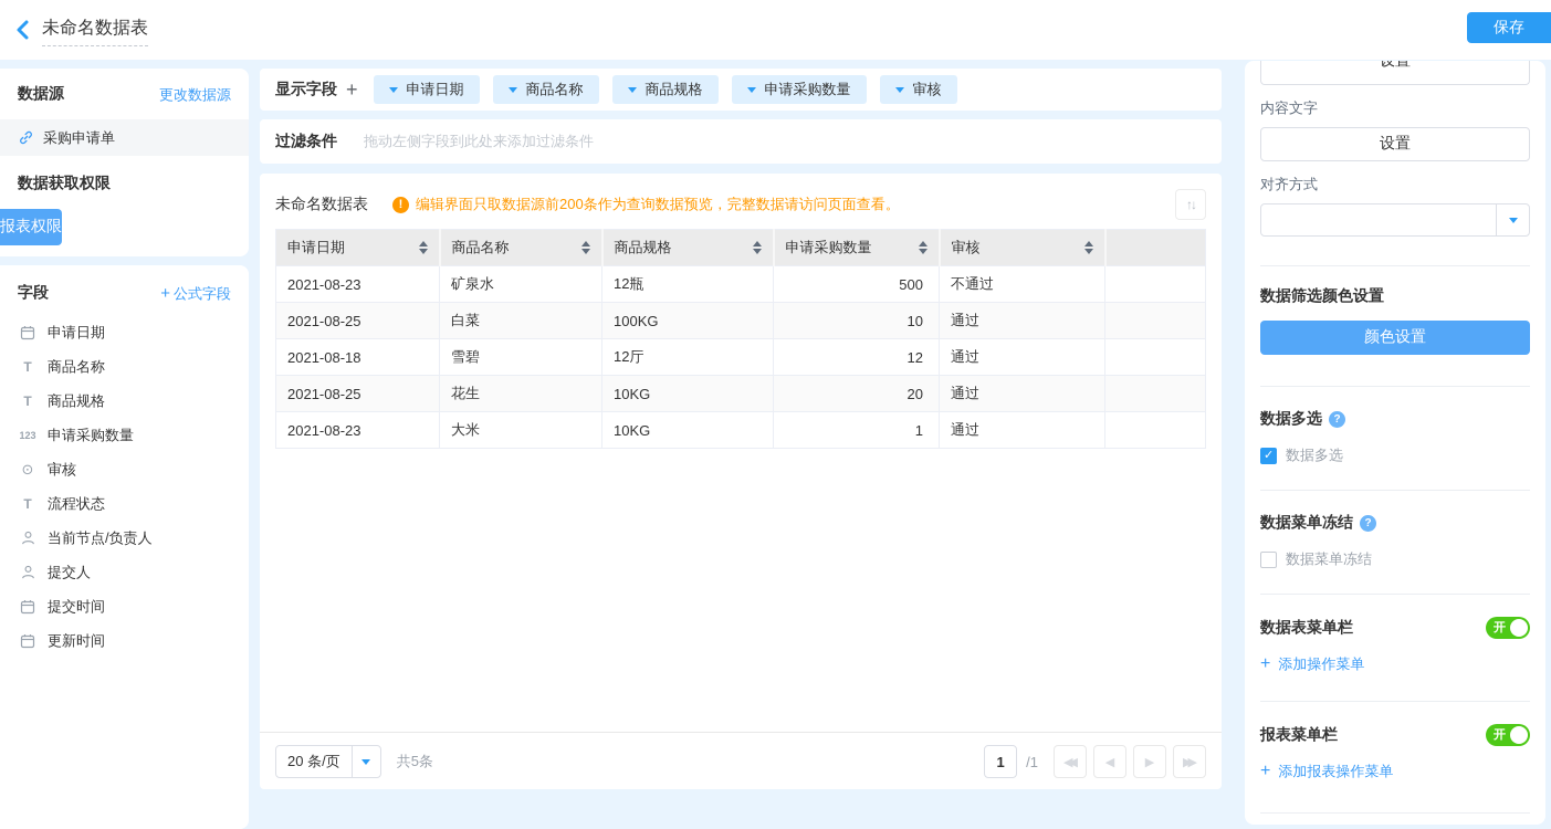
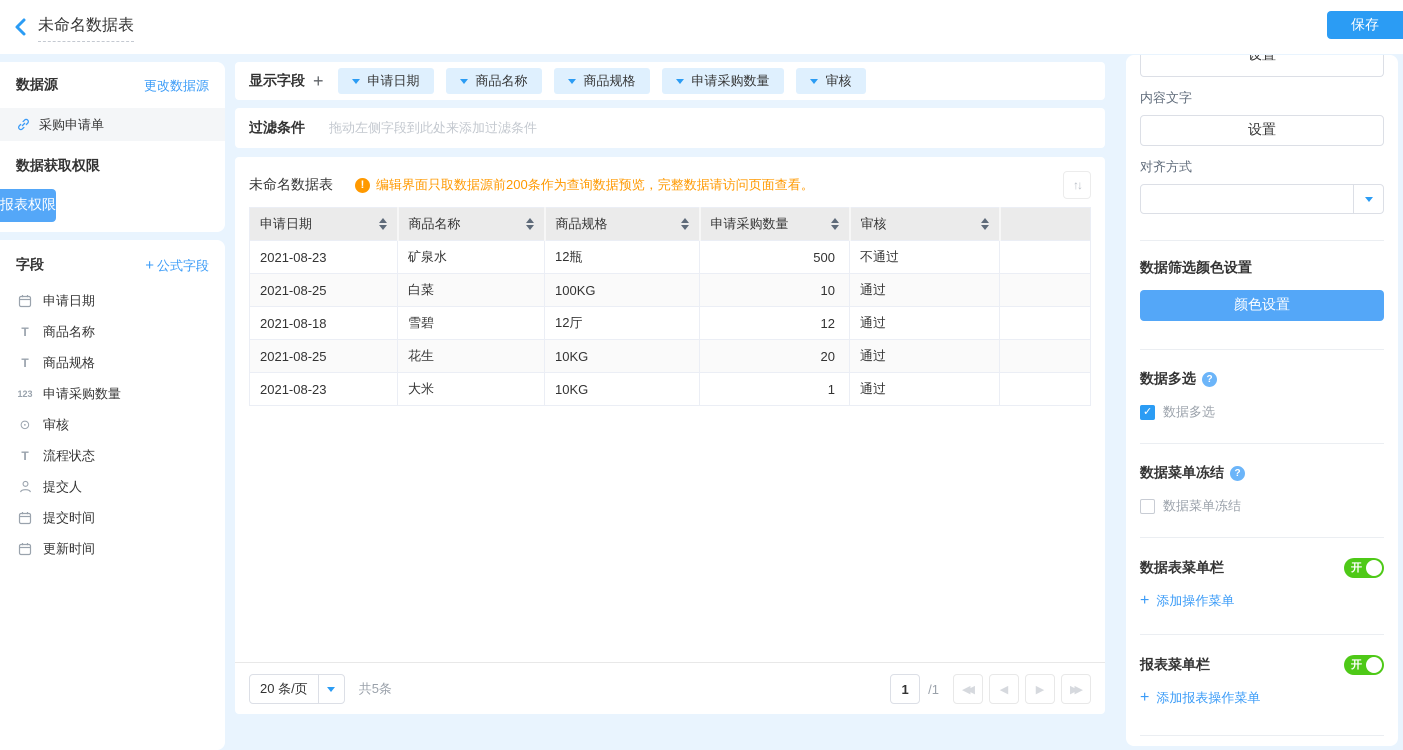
  未命名数据表
  保存
  数据源
  更改数据源
  采购申请单
  数据获取权限
  报表权限
  字段
  + 公式字段
  申请日期
  T
  商品名称
  T
  商品规格
  123
  申请采购数量
  ⊙
  审核
  T
  流程状态
- 当前节点/负责人
  提交人
  提交时间
  更新时间
  显示字段
  +
  申请日期
  商品名称
  商品规格
  申请采购数量
  审核
  过滤条件
  拖动左侧字段到此处来添加过滤条件
  未命名数据表
  !
  编辑界面只取数据源前200条作为查询数据预览，完整数据请访问页面查看。
  ↑↓
  申请日期	商品名称	商品规格	申请采购数量	审核
  2021-08-23	矿泉水	12瓶	500	不通过
  2021-08-25	白菜	100KG	10	通过
  2021-08-18	雪碧	12厅	12	通过
  2021-08-25	花生	10KG	20	通过
  2021-08-23	大米	10KG	1	通过
  20 条/页
  共5条
  1
  /1
  ◀◀
  ◀
  ▶
  ▶▶
  内容文字
  设置
  对齐方式
  数据筛选颜色设置
  颜色设置
  数据多选
  ?
  数据多选
  数据菜单冻结
  ?
  数据菜单冻结
  数据表菜单栏
  开
  +
  添加操作菜单
  报表菜单栏
  开
  +
  添加报表操作菜单
